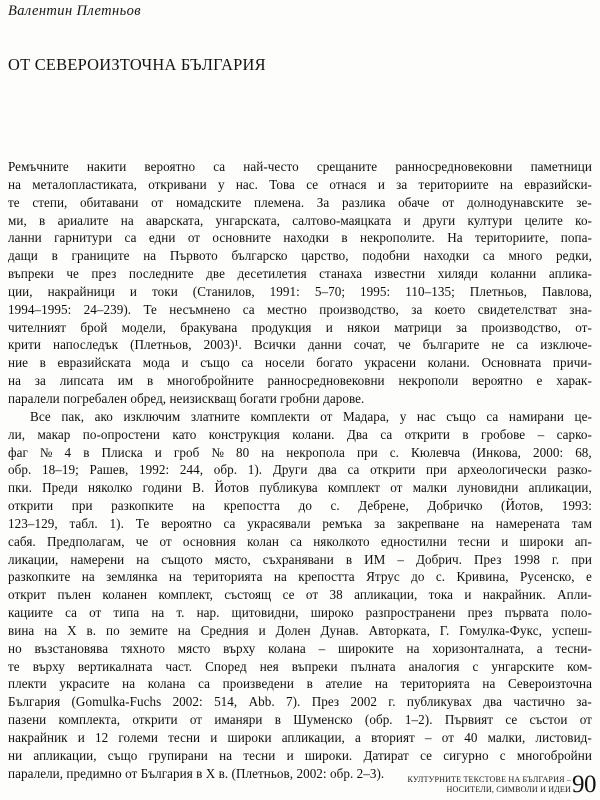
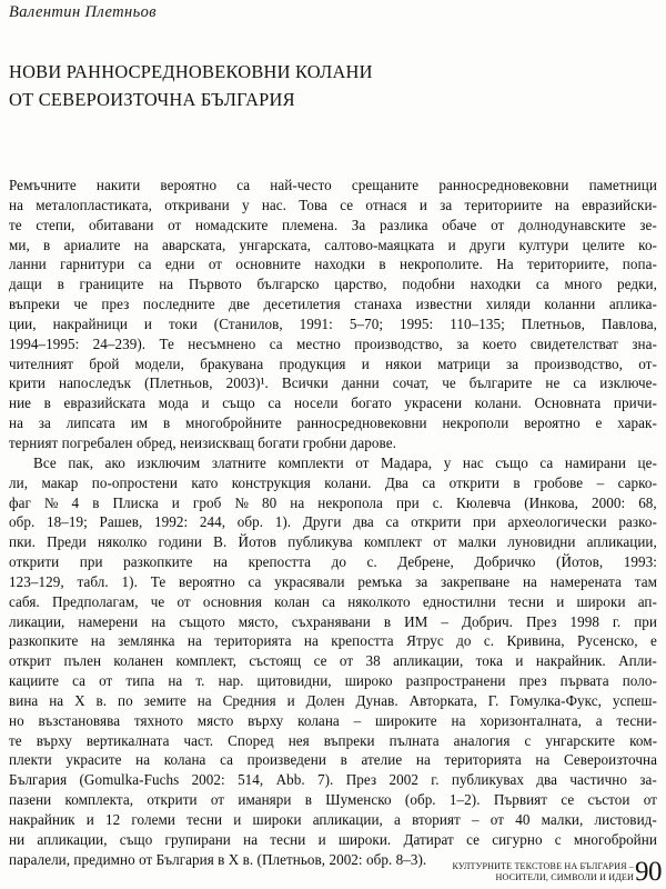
  Валентин Плетньов
+ НОВИ РАННОСРЕДНОВЕКОВНИ КОЛАНИ
  ОТ СЕВЕРОИЗТОЧНА БЪЛГАРИЯ
  Ремъчните
  накити
  вероятно
  са
  най-често
  срещаните
  ранносредновековни
  паметници
  на
  металопластиката,
  откривани
  у
  нас.
  Това
  се
  отнася
  и
  за
  териториите
  на
  евразийски-
  те
  степи,
  обитавани
  от
  номадските
  племена.
  За
  разлика
  обаче
  от
  долнодунавските
  зе-
  ми,
  в
  ариалите
  на
  аварската,
  унгарската,
  салтово-маяцката
  и
  други
  култури
  целите
  ко-
  ланни
  гарнитури
  са
  едни
  от
  основните
  находки
  в
  некрополите.
  На
  териториите,
  попа-
  дащи
  в
  границите
  на
  Първото
  българско
  царство,
  подобни
  находки
  са
  много
  редки,
  въпреки
  че
  през
  последните
  две
  десетилетия
  станаха
  известни
  хиляди
  коланни
  аплика-
  ции,
  накрайници
  и
  токи
  (Станилов,
  1991:
  5–70;
  1995:
  110–135;
  Плетньов,
  Павлова,
  1994–1995:
  24–239).
  Те
  несъмнено
  са
  местно
  производство,
  за
  което
  свидетелстват
  зна-
  чителният
  брой
  модели,
  бракувана
  продукция
  и
  някои
  матрици
  за
  производство,
  от-
  крити
  напоследък
  (Плетньов,
  2003)¹.
  Всички
  данни
  сочат,
  че
  българите
  не
  са
  изключе-
  ние
  в
  евразийската
  мода
  и
  също
  са
  носели
  богато
  украсени
  колани.
  Основната
  причи-
  на
  за
  липсата
  им
  в
  многобройните
  ранносредновековни
  некрополи
  вероятно
  е
  харак-
- паралели погребален обред, неизискващ богати гробни дарове.
+ терният погребален обред, неизискващ богати гробни дарове.
  Все
  пак,
  ако
  изключим
  златните
  комплекти
  от
  Мадара,
  у
  нас
  също
  са
  намирани
  це-
  ли,
  макар
  по-опростени
  като
  конструкция
  колани.
  Два
  са
  открити
  в
  гробове
  –
  сарко-
  фаг
  №
  4
  в
  Плиска
  и
  гроб
  №
  80
  на
  некропола
  при
  с.
  Кюлевча
  (Инкова,
  2000:
  68,
  обр.
  18–19;
  Рашев,
  1992:
  244,
  обр.
  1).
  Други
  два
  са
  открити
  при
  археологически
  разко-
  пки.
  Преди
  няколко
  години
  В.
  Йотов
  публикува
  комплект
  от
  малки
  луновидни
  апликации,
  открити
  при
  разкопките
  на
  крепостта
  до
  с.
  Дебрене,
  Добричко
  (Йотов,
  1993:
  123–129,
  табл.
  1).
  Те
  вероятно
  са
  украсявали
  ремъка
  за
  закрепване
  на
  намерената
  там
  сабя.
  Предполагам,
  че
  от
  основния
  колан
  са
  няколкото
  едностилни
  тесни
  и
  широки
  ап-
  ликации,
  намерени
  на
  същото
  място,
  съхранявани
  в
  ИМ
  –
  Добрич.
  През
  1998
  г.
  при
  разкопките
  на
  землянка
  на
  територията
  на
  крепостта
  Ятрус
  до
  с.
  Кривина,
  Русенско,
  е
  открит
  пълен
  коланен
  комплект,
  състоящ
  се
  от
  38
  апликации,
  тока
  и
  накрайник.
  Апли-
  кациите
  са
  от
  типа
  на
  т.
  нар.
  щитовидни,
  широко
  разпространени
  през
  първата
  поло-
  вина
  на
  X
  в.
  по
  земите
  на
  Средния
  и
  Долен
  Дунав.
  Авторката,
  Г.
  Гомулка-Фукс,
  успеш-
  но
  възстановява
  тяхното
  място
  върху
  колана
  –
  широките
  на
  хоризонталната,
  а
  тесни-
  те
  върху
  вертикалната
  част.
  Според
  нея
  въпреки
  пълната
  аналогия
  с
  унгарските
  ком-
  плекти
  украсите
  на
  колана
  са
  произведени
  в
  ателие
  на
  територията
  на
  Североизточна
  България
  (Gomulka-Fuchs
  2002:
  514,
  Abb.
  7).
  През
  2002
  г.
  публикувах
  два
  частично
  за-
  пазени
  комплекта,
  открити
  от
  иманяри
  в
  Шуменско
  (обр.
  1–2).
  Първият
  се
  състои
  от
  накрайник
  и
  12
  големи
  тесни
  и
  широки
  апликации,
  а
  вторият
  –
  от
  40
  малки,
  листовид-
  ни
  апликации,
  също
  групирани
  на
  тесни
  и
  широки.
  Датират
  се
  сигурно
  с
  многобройни
- паралели, предимно от България в X в. (Плетньов, 2002: обр. 2–3).
+ паралели, предимно от България в X в. (Плетньов, 2002: обр. 8–3).
  КУЛТУРНИТЕ ТЕКСТОВЕ НА БЪЛГАРИЯ –
  НОСИТЕЛИ, СИМВОЛИ И ИДЕИ
  90
